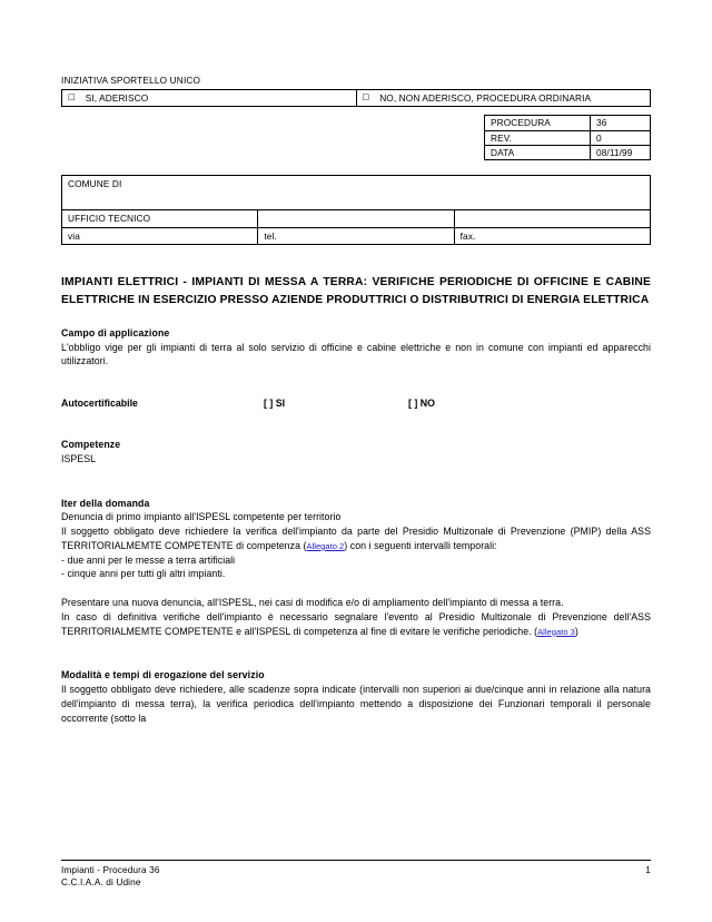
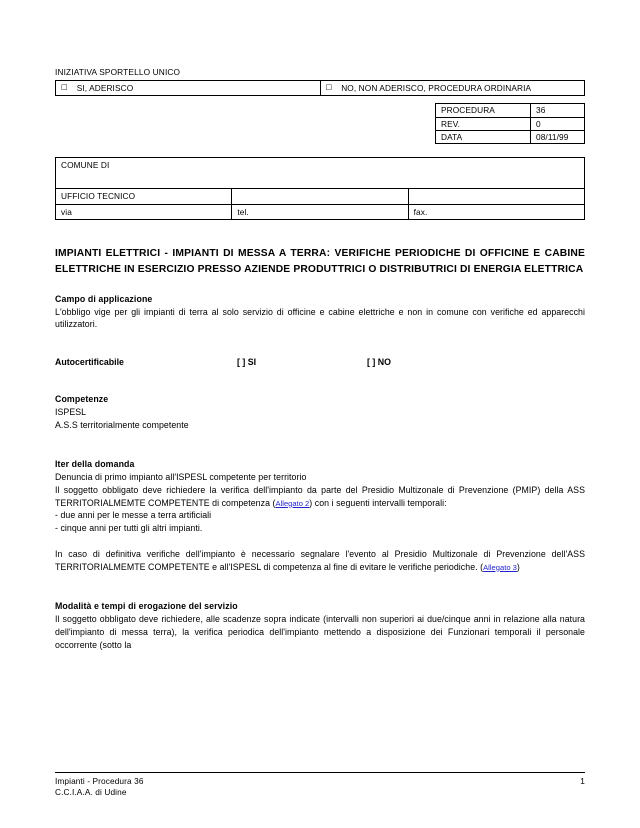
  INIZIATIVA SPORTELLO UNICO
  □ SI, ADERISCO	□ NO, NON ADERISCO, PROCEDURA ORDINARIA
  PROCEDURA	36
  REV.	0
  DATA	08/11/99
  COMUNE DI
  UFFICIO TECNICO
  via	tel.	fax.
  IMPIANTI ELETTRICI - IMPIANTI DI MESSA A TERRA: VERIFICHE PERIODICHE DI OFFICINE E CABINE ELETTRICHE IN ESERCIZIO PRESSO AZIENDE PRODUTTRICI O DISTRIBUTRICI DI ENERGIA ELETTRICA
  Campo di applicazione
- L'obbligo vige per gli impianti di terra al solo servizio di officine e cabine elettriche e non in comune con impianti ed apparecchi utilizzatori.
+ L'obbligo vige per gli impianti di terra al solo servizio di officine e cabine elettriche e non in comune con verifiche ed apparecchi utilizzatori.
  Autocertificabile
  [ ] SI
  [ ] NO
  Competenze
  ISPESL
+ A.S.S territorialmente competente
  Iter della domanda
  Denuncia di primo impianto all'ISPESL competente per territorio
  Il soggetto obbligato deve richiedere la verifica dell'impianto da parte del Presidio Multizonale di Prevenzione (PMIP) della ASS TERRITORIALMEMTE COMPETENTE di competenza (Allegato 2) con i seguenti intervalli temporali:
  - due anni per le messe a terra artificiali
  - cinque anni per tutti gli altri impianti.
- Presentare una nuova denuncia, all'ISPESL, nei casi di modifica e/o di ampliamento dell'impianto di messa a terra.
  In caso di definitiva verifiche dell'impianto è necessario segnalare l'evento al Presidio Multizonale di Prevenzione dell'ASS TERRITORIALMEMTE COMPETENTE e all'ISPESL di competenza al fine di evitare le verifiche periodiche. (Allegato 3)
  Modalità e tempi di erogazione del servizio
  Il soggetto obbligato deve richiedere, alle scadenze sopra indicate (intervalli non superiori ai due/cinque anni in relazione alla natura dell'impianto di messa terra), la verifica periodica dell'impianto mettendo a disposizione dei Funzionari temporali il personale occorrente (sotto la
  Impianti - Procedura 36
  C.C.I.A.A. di Udine
  1
